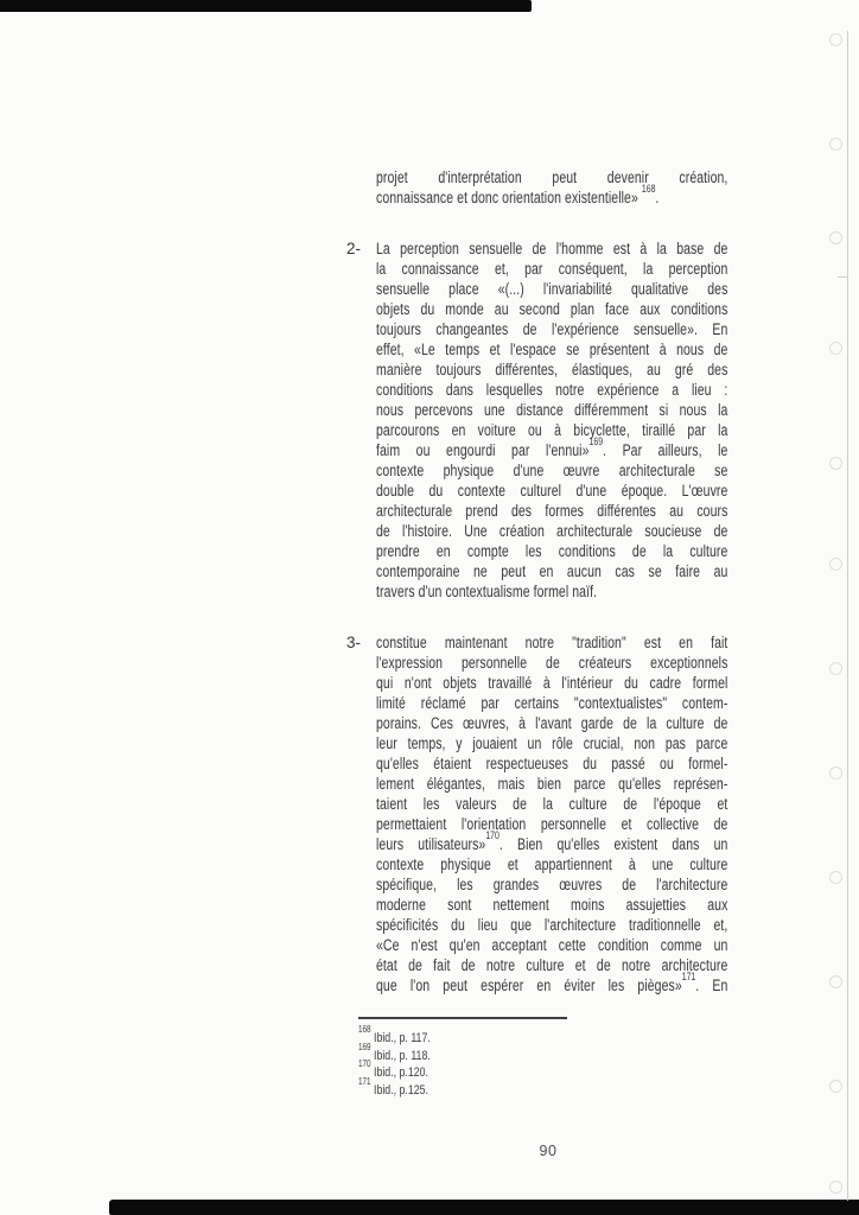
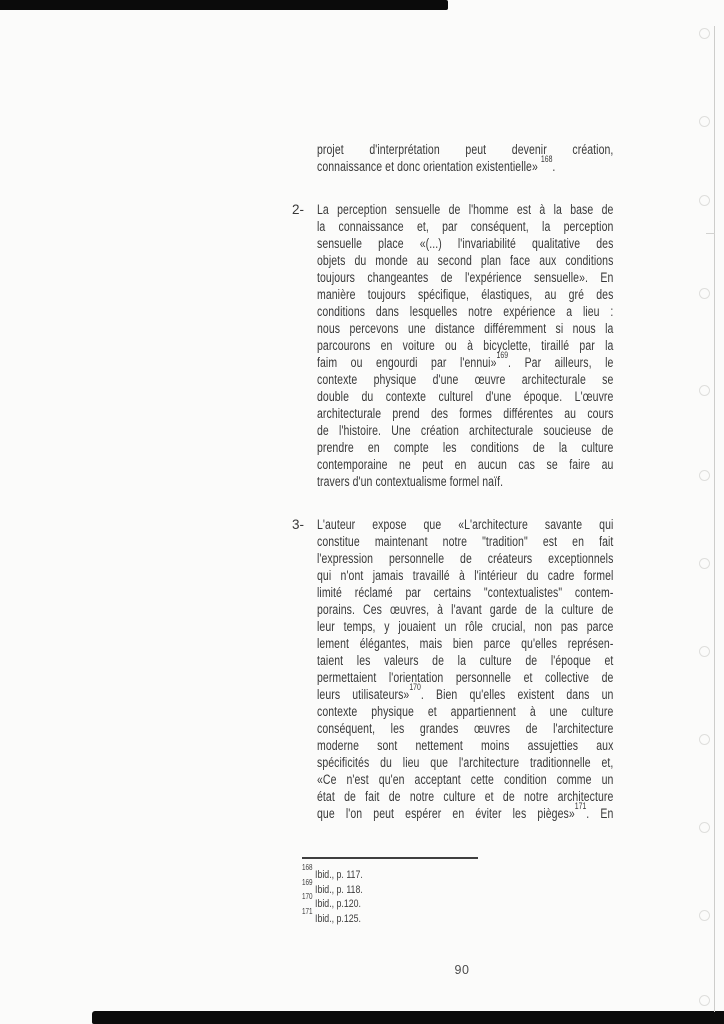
  projet d'interprétation peut devenir création,
  connaissance et donc orientation existentielle» 168.
  2-
  La perception sensuelle de l'homme est à la base de
  la connaissance et, par conséquent, la perception
  sensuelle place «(...) l'invariabilité qualitative des
  objets du monde au second plan face aux conditions
  toujours changeantes de l'expérience sensuelle». En
- effet, «Le temps et l'espace se présentent à nous de
- manière toujours différentes, élastiques, au gré des
+ manière toujours spécifique, élastiques, au gré des
  conditions dans lesquelles notre expérience a lieu :
  nous percevons une distance différemment si nous la
  parcourons en voiture ou à bicyclette, tiraillé par la
  faim ou engourdi par l'ennui»169. Par ailleurs, le
  contexte physique d'une œuvre architecturale se
  double du contexte culturel d'une époque. L'œuvre
  architecturale prend des formes différentes au cours
  de l'histoire. Une création architecturale soucieuse de
  prendre en compte les conditions de la culture
  contemporaine ne peut en aucun cas se faire au
  travers d'un contextualisme formel naïf.
  3-
+ L'auteur expose que «L'architecture savante qui
  constitue maintenant notre "tradition" est en fait
  l'expression personnelle de créateurs exceptionnels
- qui n'ont objets travaillé à l'intérieur du cadre formel
+ qui n'ont jamais travaillé à l'intérieur du cadre formel
  limité réclamé par certains "contextualistes" contem-
  porains. Ces œuvres, à l'avant garde de la culture de
  leur temps, y jouaient un rôle crucial, non pas parce
- qu'elles étaient respectueuses du passé ou formel-
  lement élégantes, mais bien parce qu'elles représen-
  taient les valeurs de la culture de l'époque et
  permettaient l'orientation personnelle et collective de
  leurs utilisateurs»170. Bien qu'elles existent dans un
  contexte physique et appartiennent à une culture
- spécifique, les grandes œuvres de l'architecture
+ conséquent, les grandes œuvres de l'architecture
  moderne sont nettement moins assujetties aux
  spécificités du lieu que l'architecture traditionnelle et,
  «Ce n'est qu'en acceptant cette condition comme un
  état de fait de notre culture et de notre architecture
  que l'on peut espérer en éviter les pièges»171. En
  168 Ibid., p. 117.
  169 Ibid., p. 118.
  170 Ibid., p.120.
  171 Ibid., p.125.
  90
